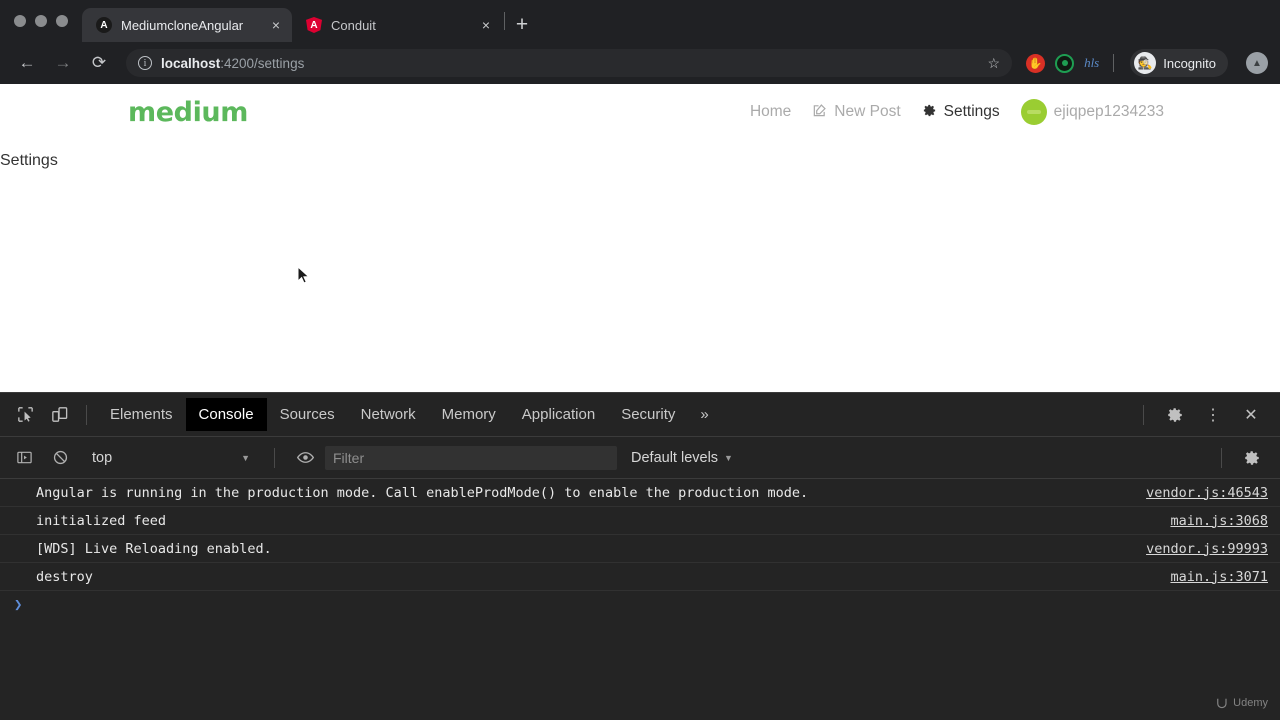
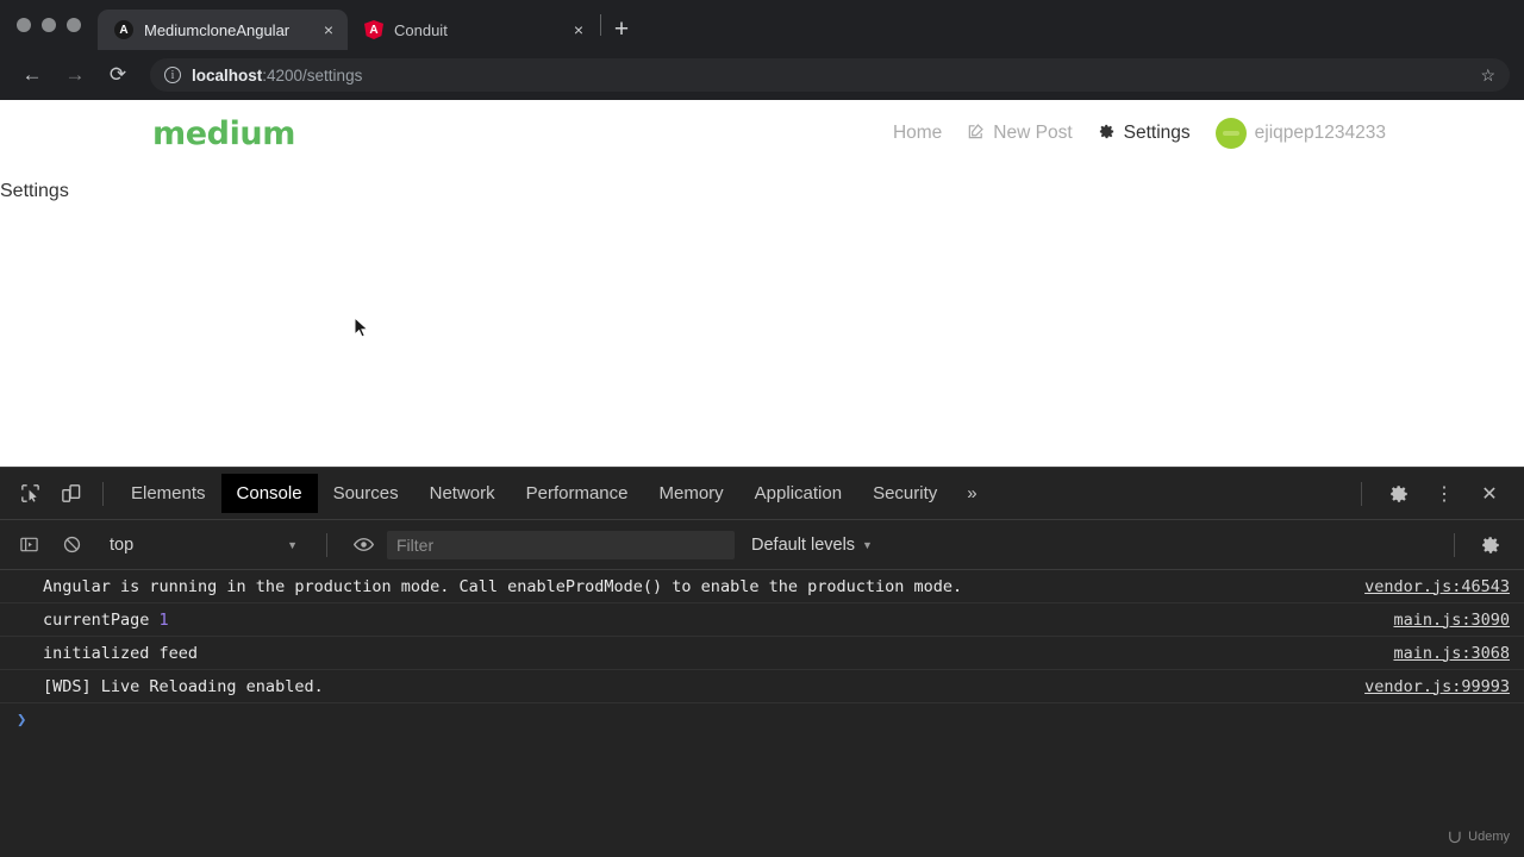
  A
  MediumcloneAngular
  ×
  A
  Conduit
  ×
  +
  ←
  →
  ⟳
  i
  localhost:4200/settings
  ☆
- ✋
- hls
- 🕵
- Incognito
- ▲
  medium
  Home
  New Post
  Settings
  ejiqpep1234233
  Settings
  Elements
  Console
  Sources
  Network
+ Performance
  Memory
  Application
  Security
  »
  ⋮
  ✕
  top
  ▼
  Filter
  Default levels
  ▼
  Angular is running in the production mode. Call enableProdMode() to enable the production mode.
  vendor.js:46543
+ currentPage 1
+ main.js:3090
  initialized feed
  main.js:3068
  [WDS] Live Reloading enabled.
  vendor.js:99993
- destroy
- main.js:3071
  ❯
  ∪
  Udemy
